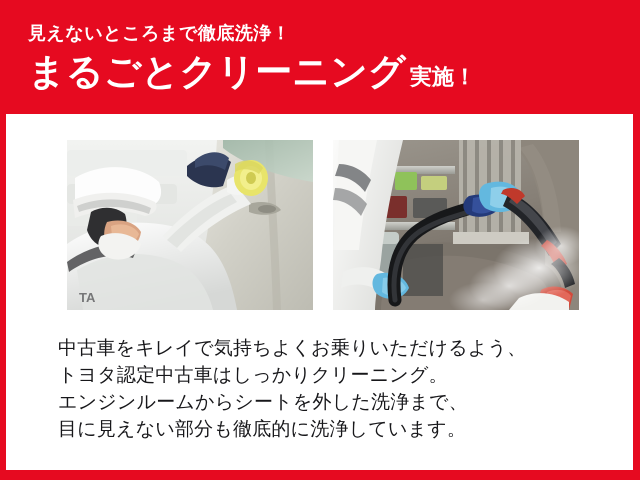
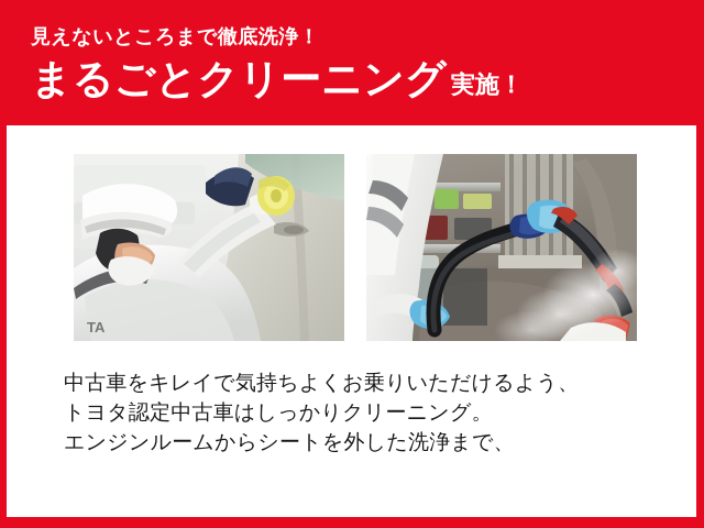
  見えないところまで徹底洗浄！
  まるごとクリーニング
  実施！
  TA
  中古車をキレイで気持ちよくお乗りいただけるよう、
  トヨタ認定中古車はしっかりクリーニング。
  エンジンルームからシートを外した洗浄まで、
- 目に見えない部分も徹底的に洗浄しています。
